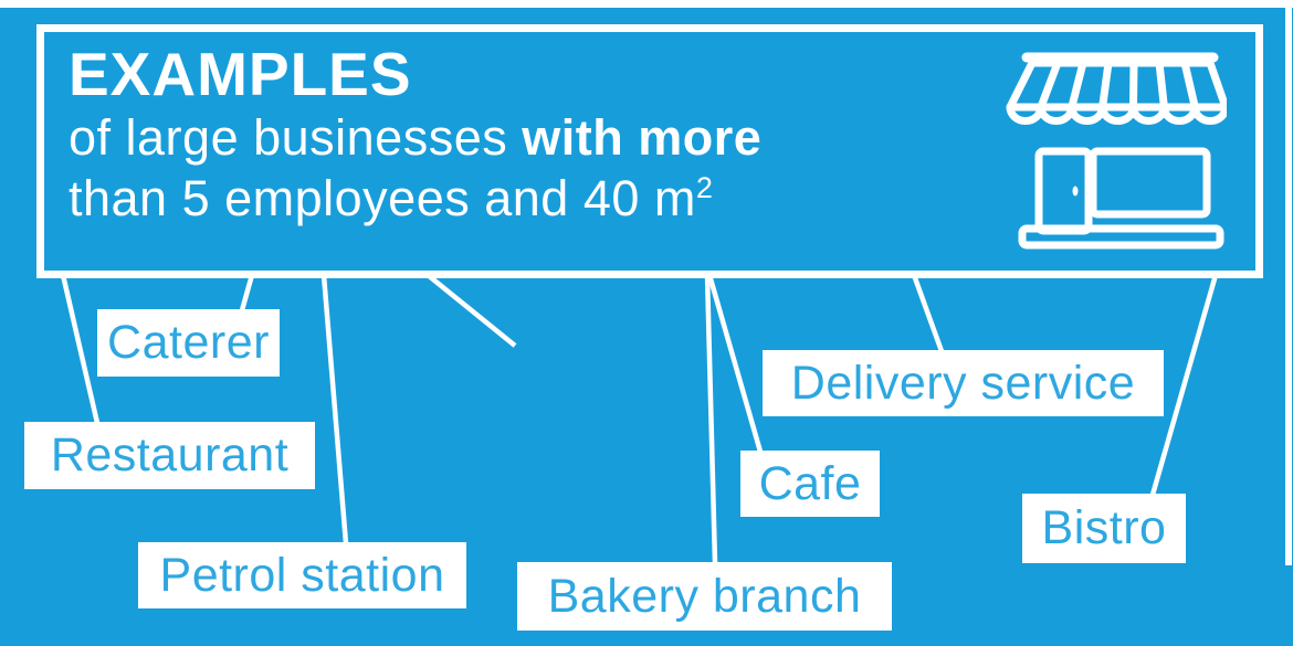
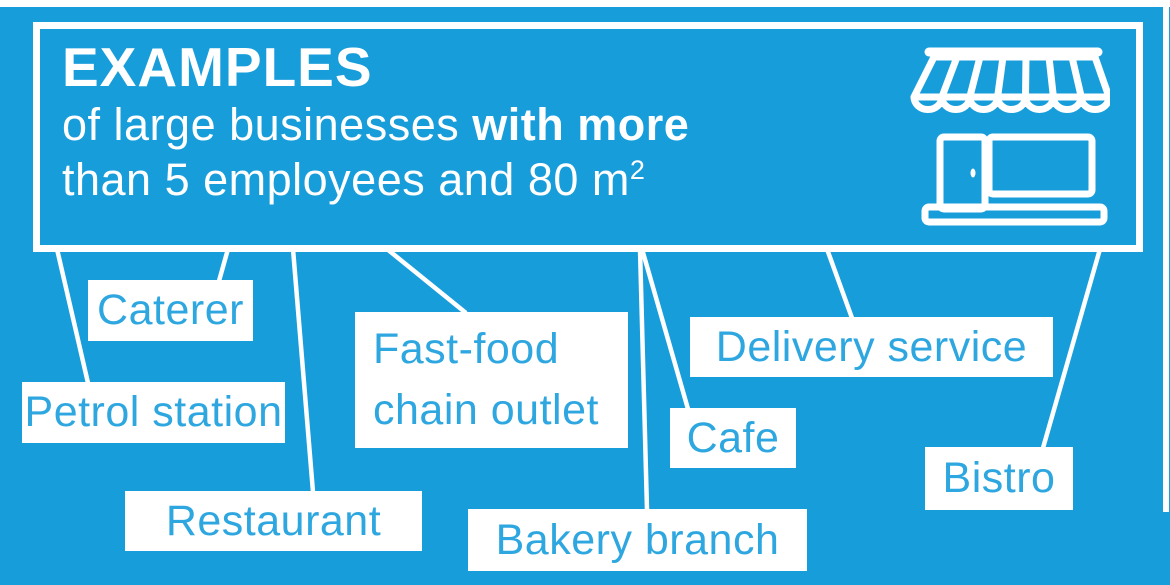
  EXAMPLES
  of large businesses with more
- than 5 employees and 40 m2
+ than 5 employees and 80 m2
  Caterer
- Restaurant
+ Petrol station
+ Fast-food
+ chain outlet
- Petrol station
+ Restaurant
  Cafe
  Bakery branch
  Delivery service
  Bistro
